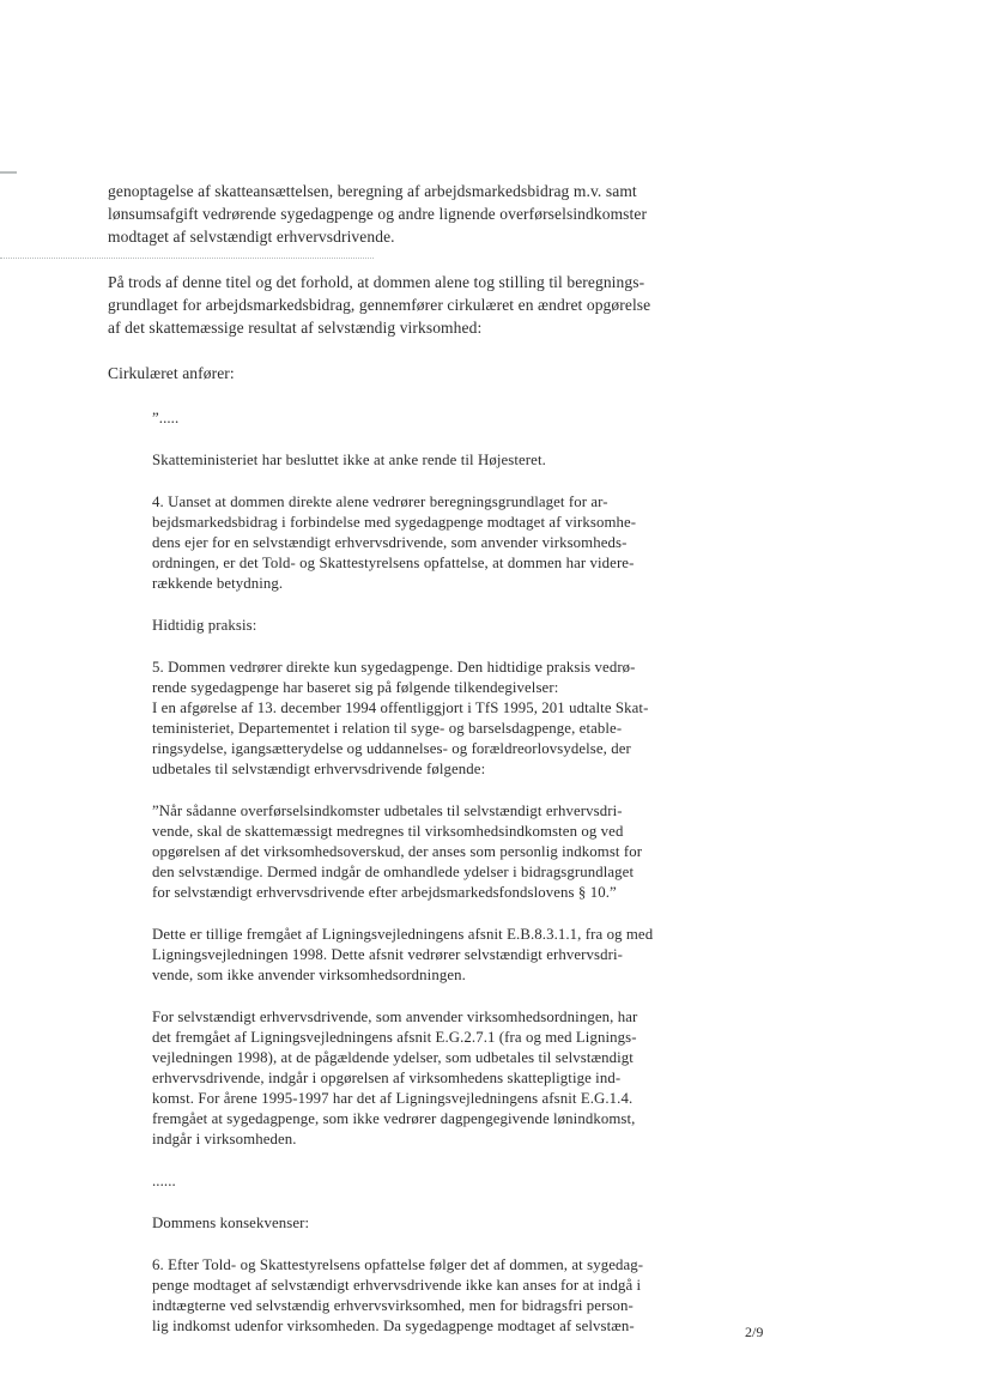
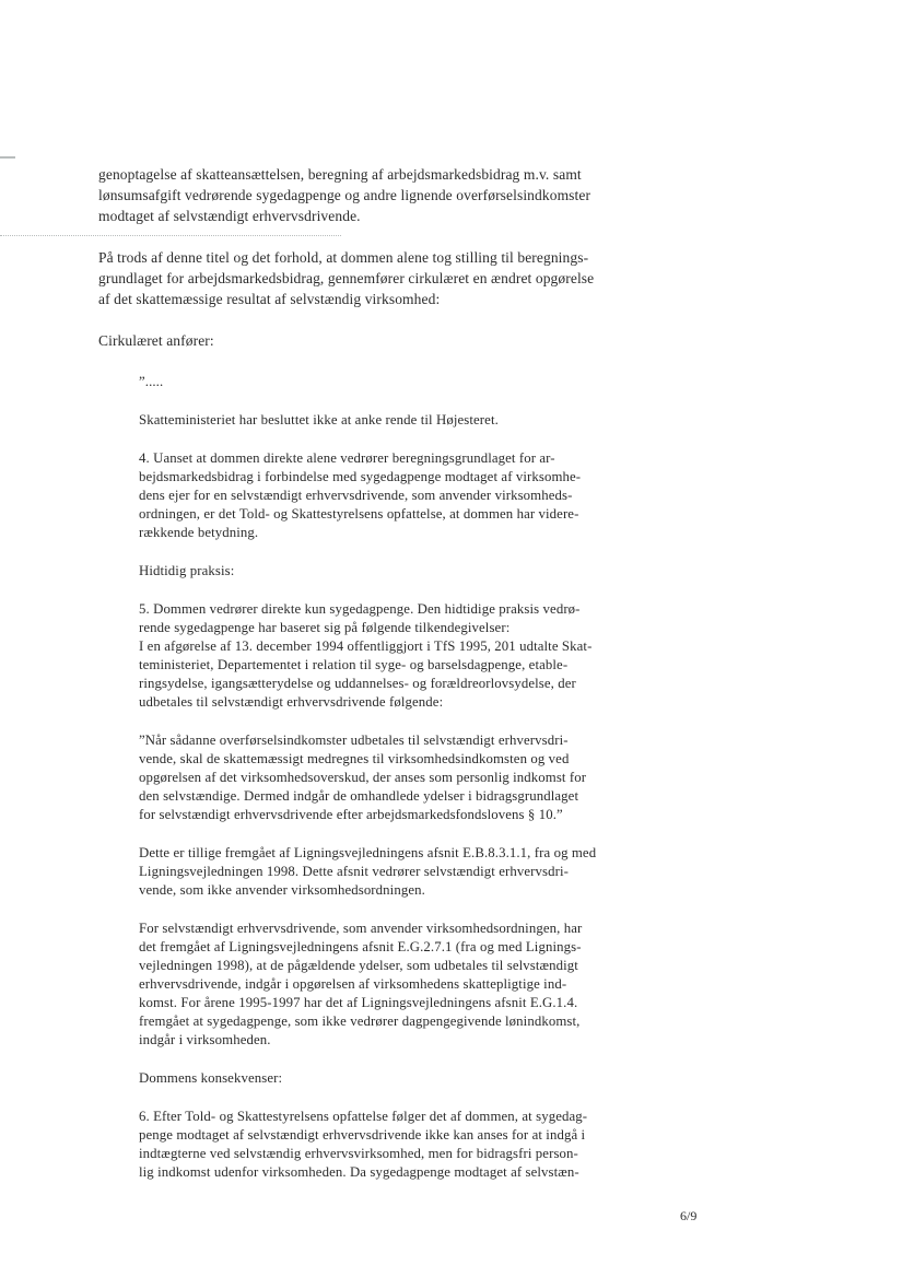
  genoptagelse af skatteansættelsen, beregning af arbejdsmarkedsbidrag m.v. samt
  lønsumsafgift vedrørende sygedagpenge og andre lignende overførselsindkomster
  modtaget af selvstændigt erhvervsdrivende.
  På trods af denne titel og det forhold, at dommen alene tog stilling til beregnings-
  grundlaget for arbejdsmarkedsbidrag, gennemfører cirkulæret en ændret opgørelse
  af det skattemæssige resultat af selvstændig virksomhed:
  Cirkulæret anfører:
  ”.....
  Skatteministeriet har besluttet ikke at anke rende til Højesteret.
  4. Uanset at dommen direkte alene vedrører beregningsgrundlaget for ar-
  bejdsmarkedsbidrag i forbindelse med sygedagpenge modtaget af virksomhe-
  dens ejer for en selvstændigt erhvervsdrivende, som anvender virksomheds-
  ordningen, er det Told- og Skattestyrelsens opfattelse, at dommen har videre-
  rækkende betydning.
  Hidtidig praksis:
  5. Dommen vedrører direkte kun sygedagpenge. Den hidtidige praksis vedrø-
  rende sygedagpenge har baseret sig på følgende tilkendegivelser:
  I en afgørelse af 13. december 1994 offentliggjort i TfS 1995, 201 udtalte Skat-
  teministeriet, Departementet i relation til syge- og barselsdagpenge, etable-
  ringsydelse, igangsætterydelse og uddannelses- og forældreorlovsydelse, der
  udbetales til selvstændigt erhvervsdrivende følgende:
  ”Når sådanne overførselsindkomster udbetales til selvstændigt erhvervsdri-
  vende, skal de skattemæssigt medregnes til virksomhedsindkomsten og ved
  opgørelsen af det virksomhedsoverskud, der anses som personlig indkomst for
  den selvstændige. Dermed indgår de omhandlede ydelser i bidragsgrundlaget
  for selvstændigt erhvervsdrivende efter arbejdsmarkedsfondslovens § 10.”
  Dette er tillige fremgået af Ligningsvejledningens afsnit E.B.8.3.1.1, fra og med
  Ligningsvejledningen 1998. Dette afsnit vedrører selvstændigt erhvervsdri-
  vende, som ikke anvender virksomhedsordningen.
  For selvstændigt erhvervsdrivende, som anvender virksomhedsordningen, har
  det fremgået af Ligningsvejledningens afsnit E.G.2.7.1 (fra og med Lignings-
  vejledningen 1998), at de pågældende ydelser, som udbetales til selvstændigt
  erhvervsdrivende, indgår i opgørelsen af virksomhedens skattepligtige ind-
  komst. For årene 1995-1997 har det af Ligningsvejledningens afsnit E.G.1.4.
  fremgået at sygedagpenge, som ikke vedrører dagpengegivende lønindkomst,
  indgår i virksomheden.
- ......
  Dommens konsekvenser:
  6. Efter Told- og Skattestyrelsens opfattelse følger det af dommen, at sygedag-
  penge modtaget af selvstændigt erhvervsdrivende ikke kan anses for at indgå i
  indtægterne ved selvstændig erhvervsvirksomhed, men for bidragsfri person-
  lig indkomst udenfor virksomheden. Da sygedagpenge modtaget af selvstæn-
- 2/9
+ 6/9
